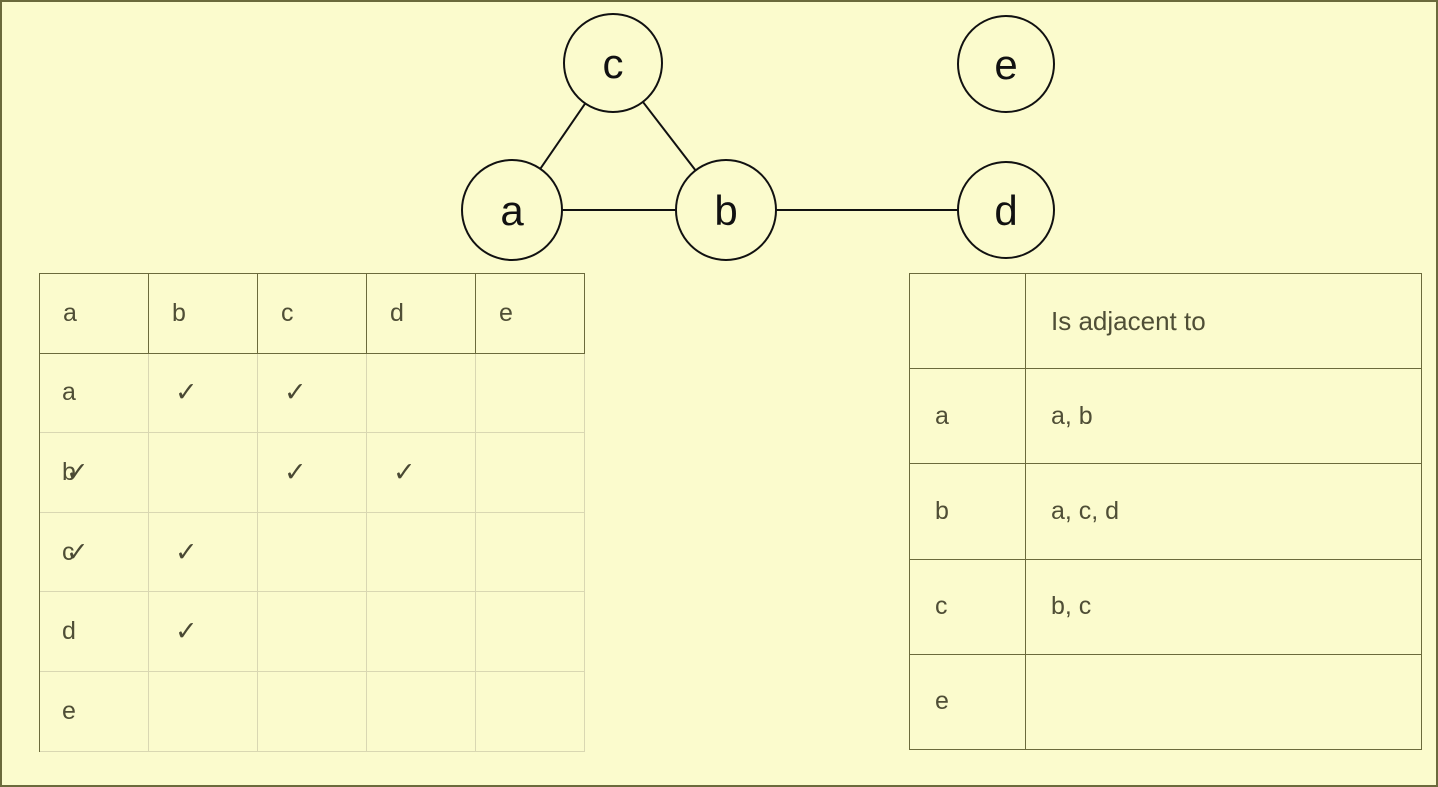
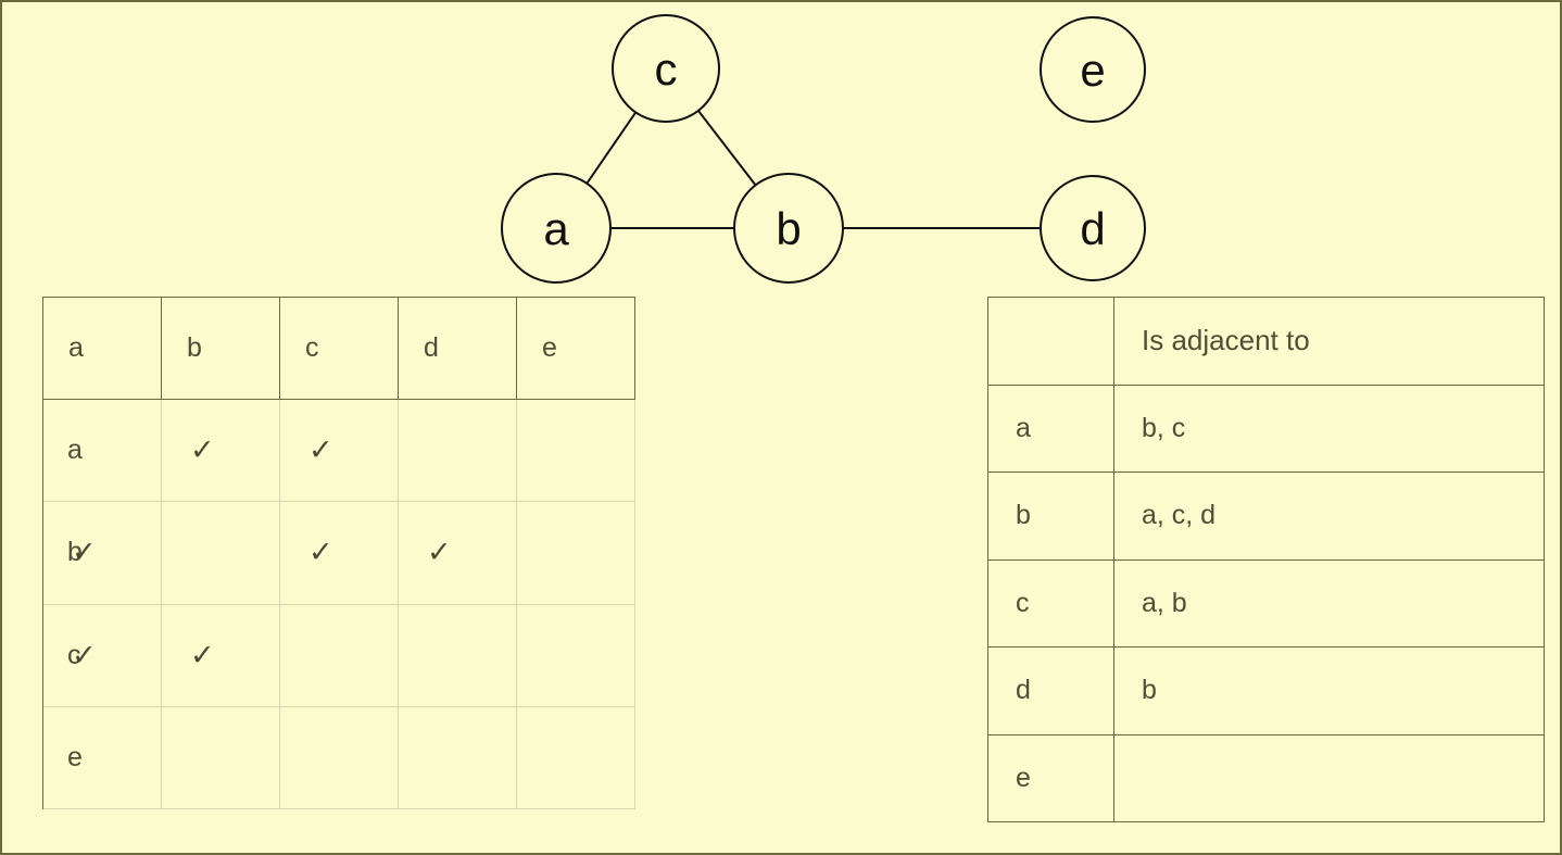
  c
  e
  a
  b
  d
  	a	b	c	d	e
  a		✓	✓
  	✓		✓	✓
- d		✓
  e
  	Is adjacent to
- a	a, b
+ a	b, c
  b	a, c, d
- c	b, c
+ c	a, b
+ d	b
  e
